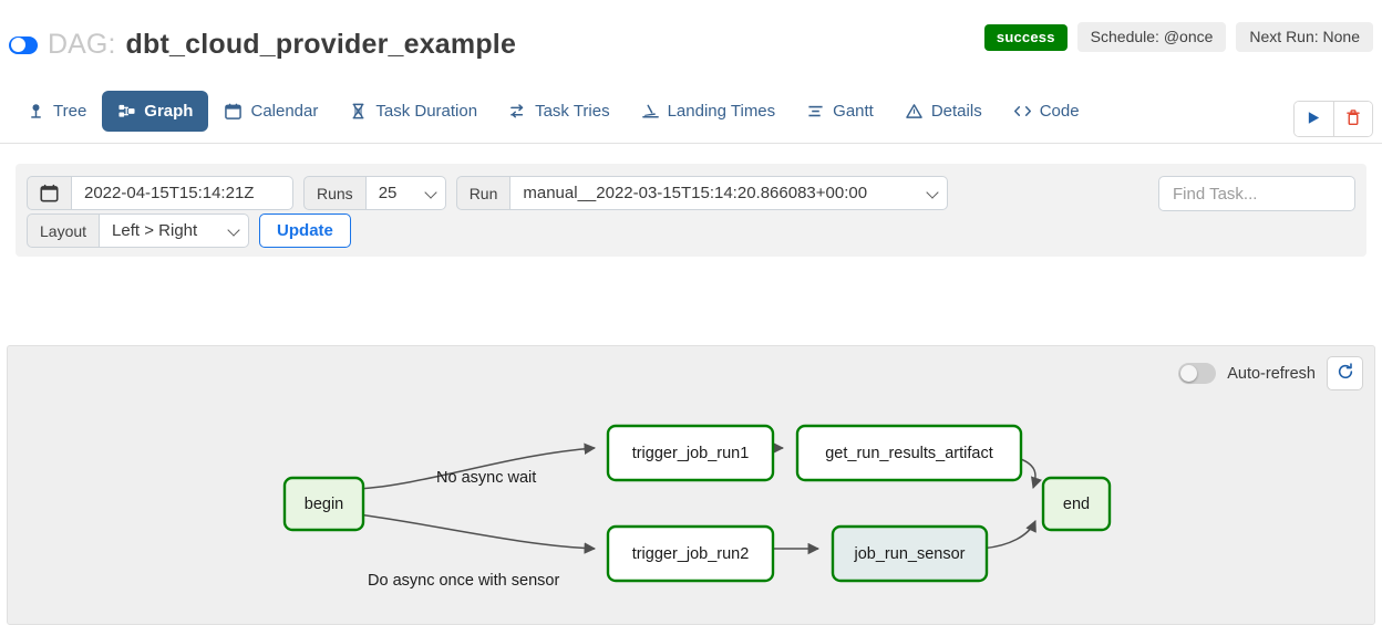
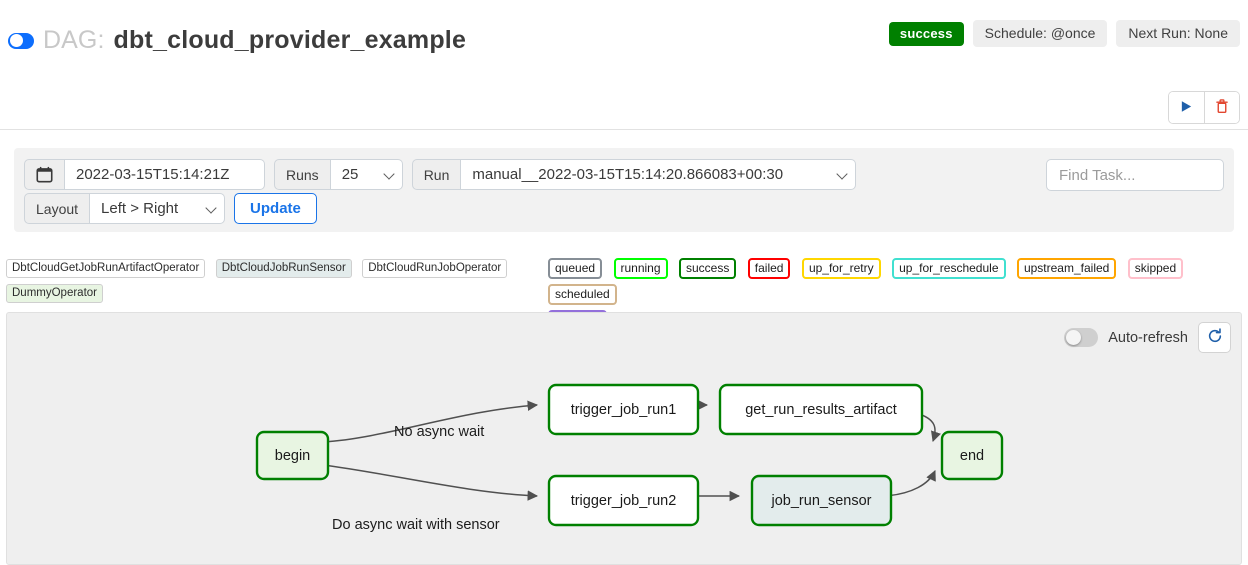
  DAG:
  dbt_cloud_provider_example
  success
  Schedule: @once
  Next Run: None
- Tree
- Graph
- Calendar
- Task Duration
- Task Tries
- Landing Times
- Gantt
- Details
- Code
- 2022-04-15T15:14:21Z
+ 2022-03-15T15:14:21Z
  Runs
  25
  Run
- manual__2022-03-15T15:14:20.866083+00:00
+ manual__2022-03-15T15:14:20.866083+00:30
  Layout
  Left > Right
  Update
  Find Task...
+ DbtCloudGetJobRunArtifactOperator DbtCloudJobRunSensor DbtCloudRunJobOperator
+ DummyOperator
+ queued running success failed up_for_retry up_for_reschedule upstream_failed skipped scheduled
  Auto-refresh
  No async wait
- Do async once with sensor
+ Do async wait with sensor
  begin
  trigger_job_run1
  get_run_results_artifact
  trigger_job_run2
  job_run_sensor
  end
